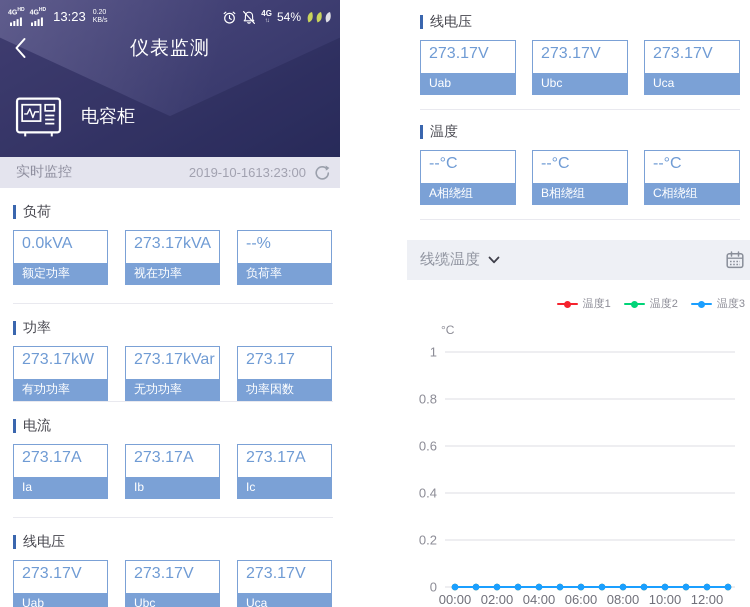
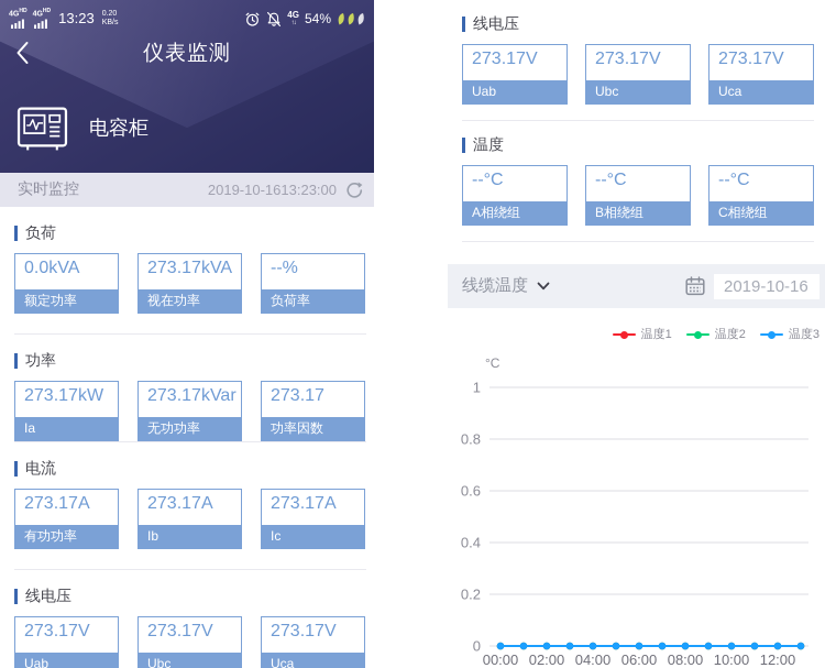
  13:23
  4G
  54%
  仪表监测
  电容柜
  实时监控
  2019-10-1613:23:00
  负荷
  0.0kVA
  额定功率
  273.17kVA
  视在功率
  --%
  负荷率
  功率
  273.17kW
- 有功功率
+ Ia
  273.17kVar
  无功功率
  273.17
  功率因数
  电流
  273.17A
- Ia
+ 有功功率
  273.17A
  Ib
  273.17A
  Ic
  线电压
  273.17V
  Uab
  273.17V
  Ubc
  273.17V
  Uca
  线电压
  273.17V
  Uab
  273.17V
  Ubc
  273.17V
  Uca
  温度
  --°C
  A相绕组
  --°C
  B相绕组
  --°C
  C相绕组
  线缆温度
+ 2019-10-16
  温度1
  温度2
  温度3
  °C
  0
  0.2
  0.4
  0.6
  0.8
  1
  00:00
  02:00
  04:00
  06:00
  08:00
  10:00
  12:00
